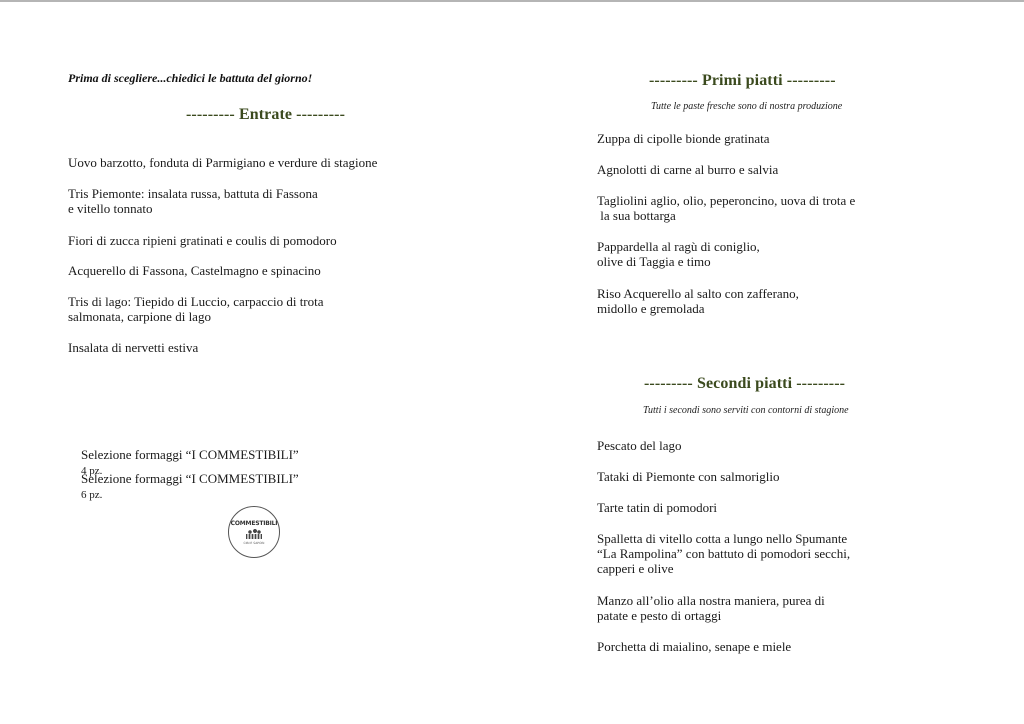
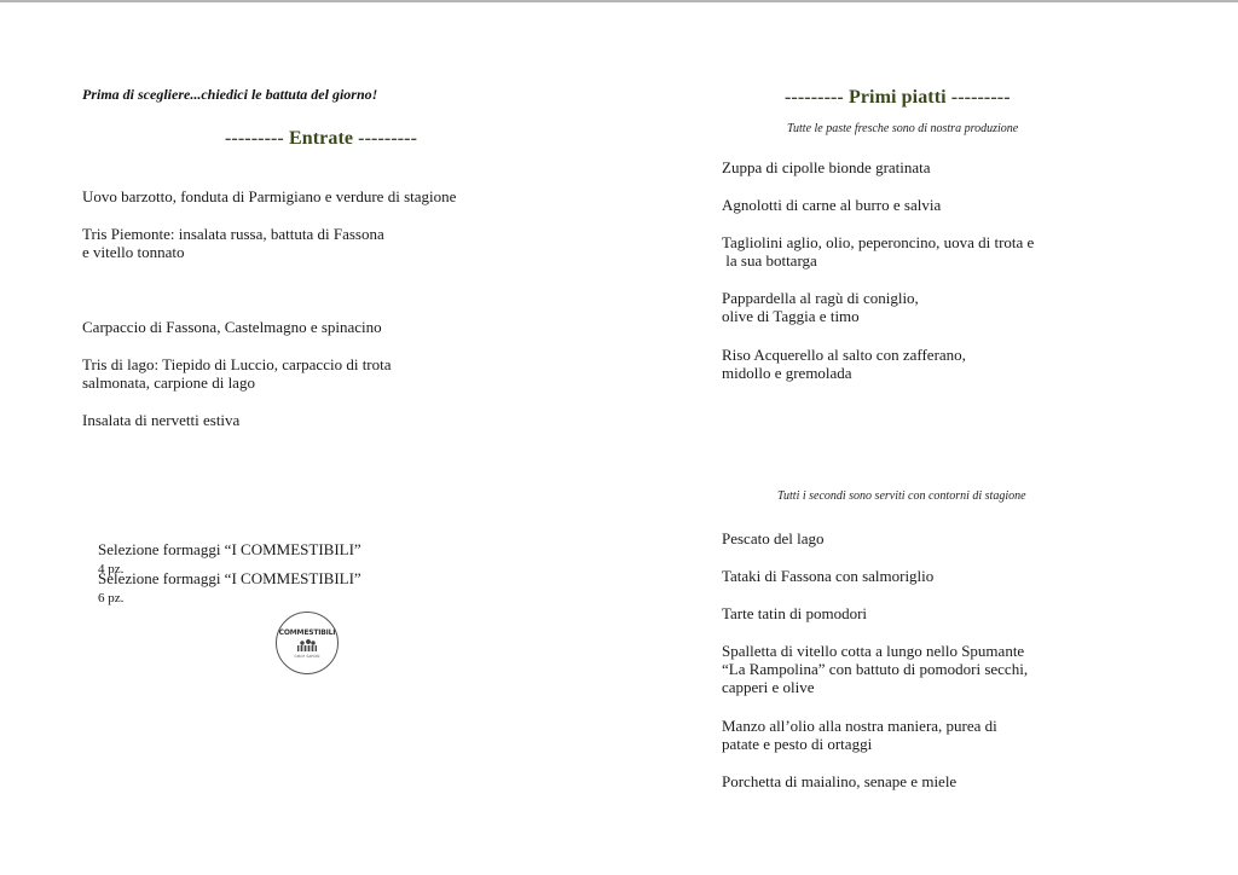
  Prima di scegliere...chiedici le battuta del giorno!
  --------- Entrate ---------
  Uovo barzotto, fonduta di Parmigiano e verdure di stagione
  Tris Piemonte: insalata russa, battuta di Fassona
  e vitello tonnato
- Fiori di zucca ripieni gratinati e coulis di pomodoro
- Acquerello di Fassona, Castelmagno e spinacino
+ Carpaccio di Fassona, Castelmagno e spinacino
  Tris di lago: Tiepido di Luccio, carpaccio di trota
  salmonata, carpione di lago
  Insalata di nervetti estiva
  Selezione formaggi “I COMMESTIBILI” 4 pz.
  Selezione formaggi “I COMMESTIBILI” 6 pz.
  --------- Primi piatti ---------
  Tutte le paste fresche sono di nostra produzione
  Zuppa di cipolle bionde gratinata
  Agnolotti di carne al burro e salvia
  Tagliolini aglio, olio, peperoncino, uova di trota e
  la sua bottarga
  Pappardella al ragù di coniglio,
  olive di Taggia e timo
  Riso Acquerello al salto con zafferano,
  midollo e gremolada
- --------- Secondi piatti ---------
  Tutti i secondi sono serviti con contorni di stagione
  Pescato del lago
- Tataki di Piemonte con salmoriglio
+ Tataki di Fassona con salmoriglio
  Tarte tatin di pomodori
  Spalletta di vitello cotta a lungo nello Spumante
  “La Rampolina” con battuto di pomodori secchi,
  capperi e olive
  Manzo all’olio alla nostra maniera, purea di
  patate e pesto di ortaggi
  Porchetta di maialino, senape e miele
